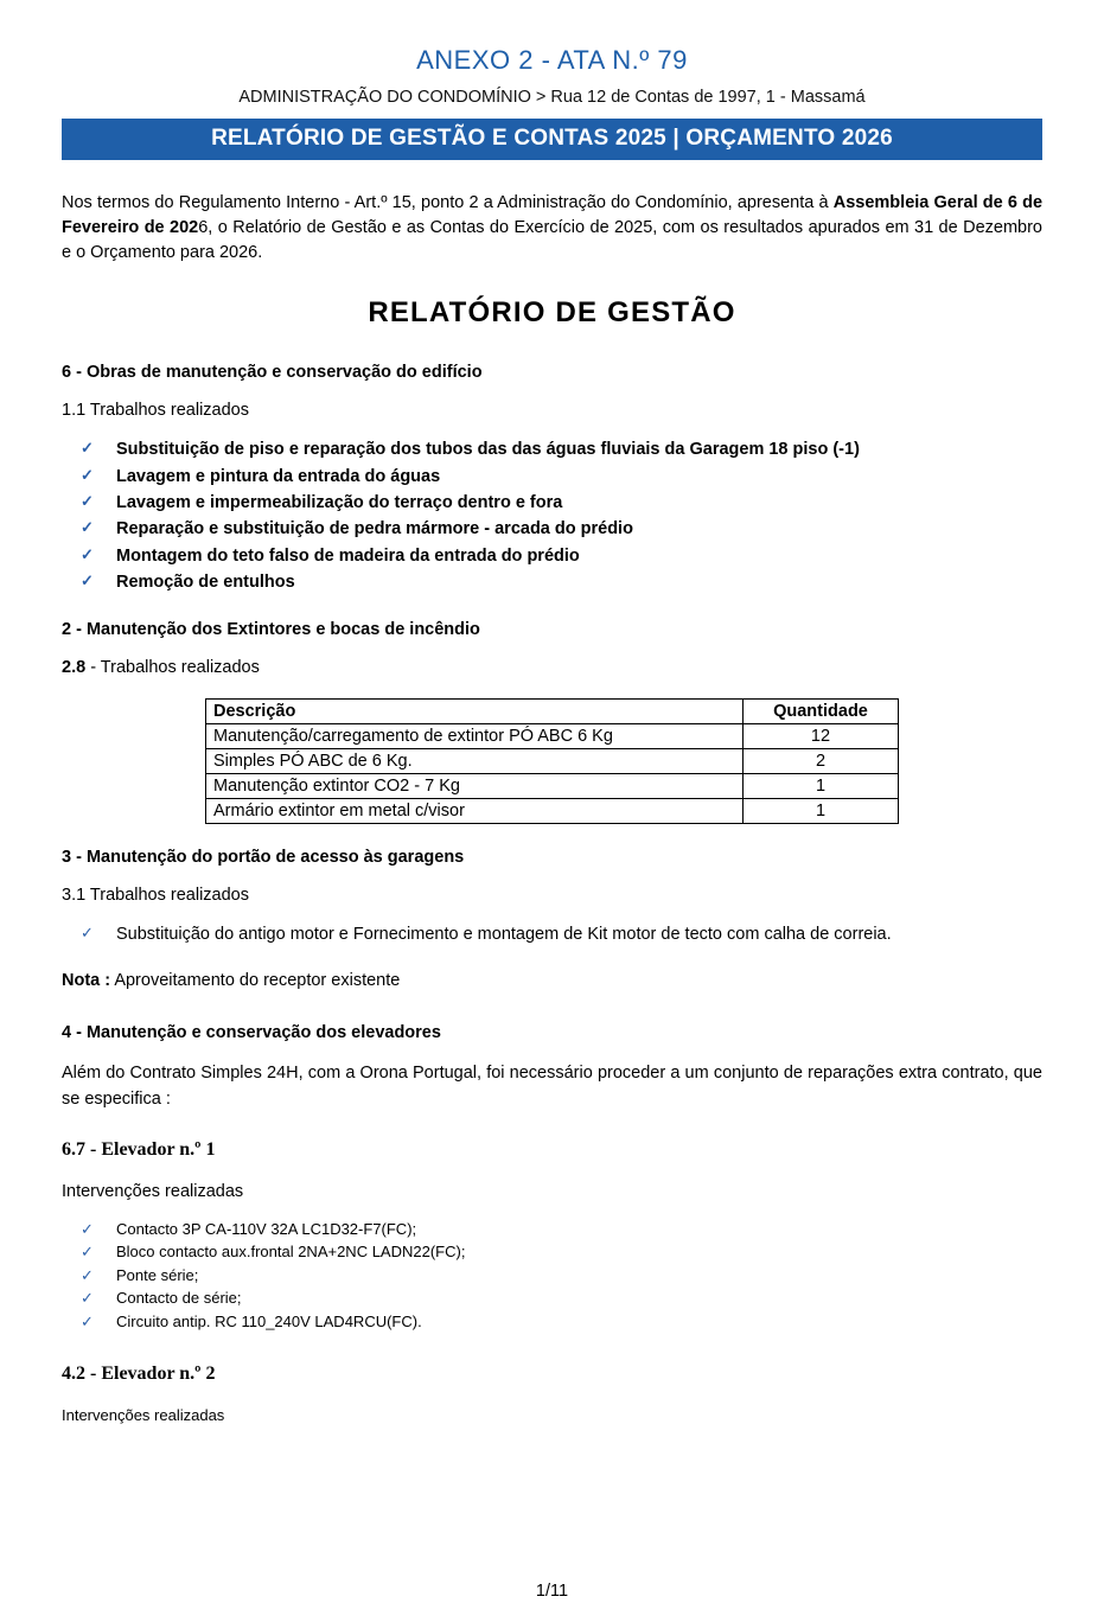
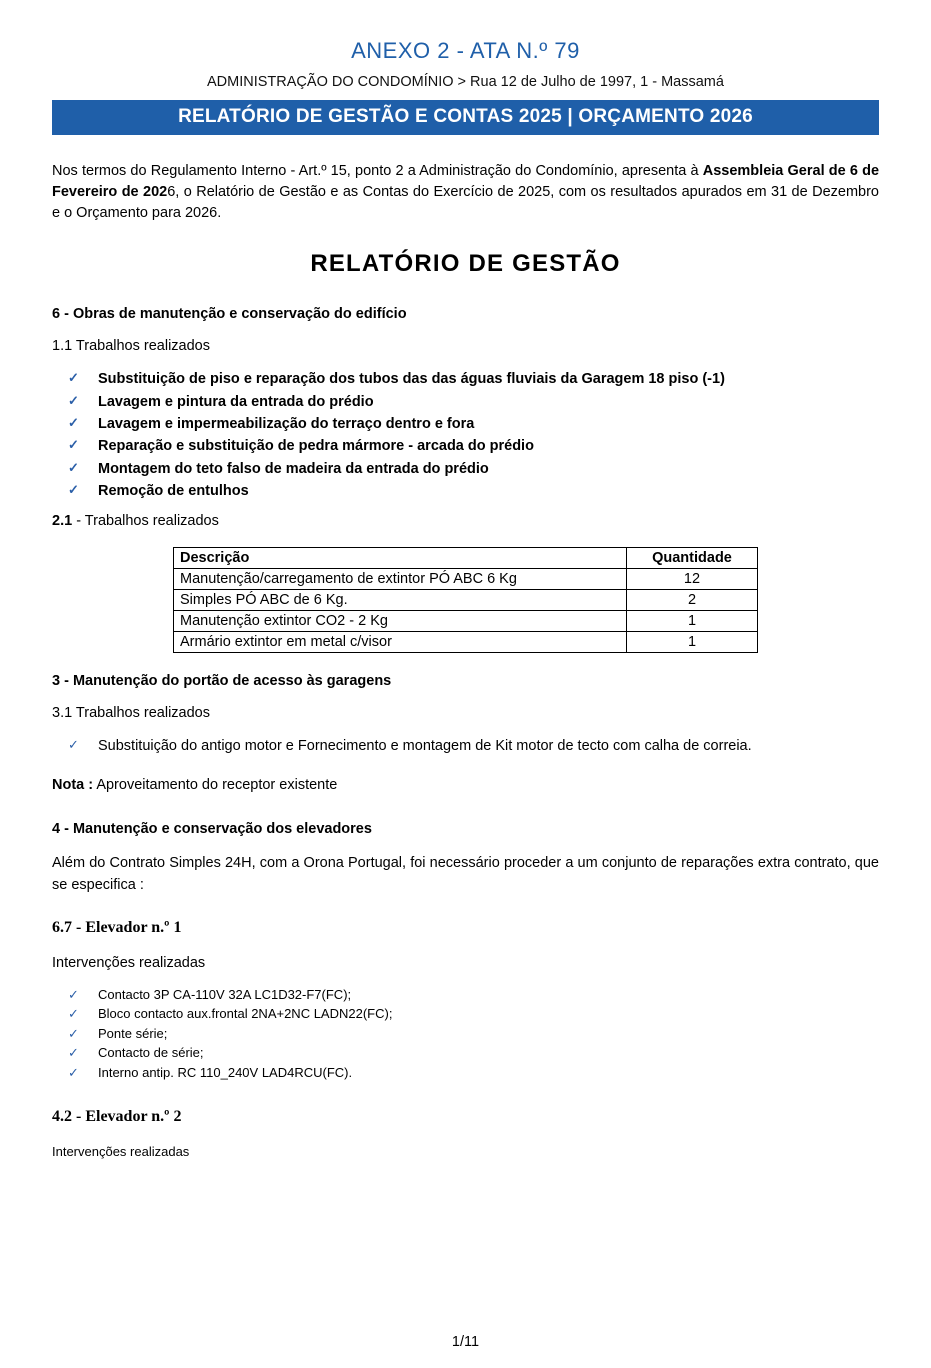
  ANEXO 2 - ATA N.º 79
- ADMINISTRAÇÃO DO CONDOMÍNIO > Rua 12 de Contas de 1997, 1 - Massamá
+ ADMINISTRAÇÃO DO CONDOMÍNIO > Rua 12 de Julho de 1997, 1 - Massamá
  RELATÓRIO DE GESTÃO E CONTAS 2025 | ORÇAMENTO 2026
  Nos termos do Regulamento Interno - Art.º 15, ponto 2 a Administração do Condomínio, apresenta à Assembleia Geral de 6 de Fevereiro de 2026, o Relatório de Gestão e as Contas do Exercício de 2025, com os resultados apurados em 31 de Dezembro e o Orçamento para 2026.
  RELATÓRIO DE GESTÃO
  6 - Obras de manutenção e conservação do edifício
  1.1 Trabalhos realizados
  ✓
  Substituição de piso e reparação dos tubos das das águas fluviais da Garagem 18 piso (-1)
  ✓
- Lavagem e pintura da entrada do águas
+ Lavagem e pintura da entrada do prédio
  ✓
  Lavagem e impermeabilização do terraço dentro e fora
  ✓
  Reparação e substituição de pedra mármore - arcada do prédio
  ✓
  Montagem do teto falso de madeira da entrada do prédio
  ✓
  Remoção de entulhos
- 2 - Manutenção dos Extintores e bocas de incêndio
- 2.8 - Trabalhos realizados
+ 2.1 - Trabalhos realizados
  Descrição	Quantidade
  Manutenção/carregamento de extintor PÓ ABC 6 Kg	12
  Simples PÓ ABC de 6 Kg.	2
- Manutenção extintor CO2 - 7 Kg	1
+ Manutenção extintor CO2 - 2 Kg	1
  Armário extintor em metal c/visor	1
  3 - Manutenção do portão de acesso às garagens
  3.1 Trabalhos realizados
  ✓
  Substituição do antigo motor e Fornecimento e montagem de Kit motor de tecto com calha de correia.
  Nota : Aproveitamento do receptor existente
  4 - Manutenção e conservação dos elevadores
  Além do Contrato Simples 24H, com a Orona Portugal, foi necessário proceder a um conjunto de reparações extra contrato, que se especifica :
  6.7 - Elevador n.º 1
  Intervenções realizadas
  ✓
  Contacto 3P CA-110V 32A LC1D32-F7(FC);
  ✓
  Bloco contacto aux.frontal 2NA+2NC LADN22(FC);
  ✓
  Ponte série;
  ✓
  Contacto de série;
  ✓
- Circuito antip. RC 110_240V LAD4RCU(FC).
+ Interno antip. RC 110_240V LAD4RCU(FC).
  4.2 - Elevador n.º 2
  Intervenções realizadas
  1/11
